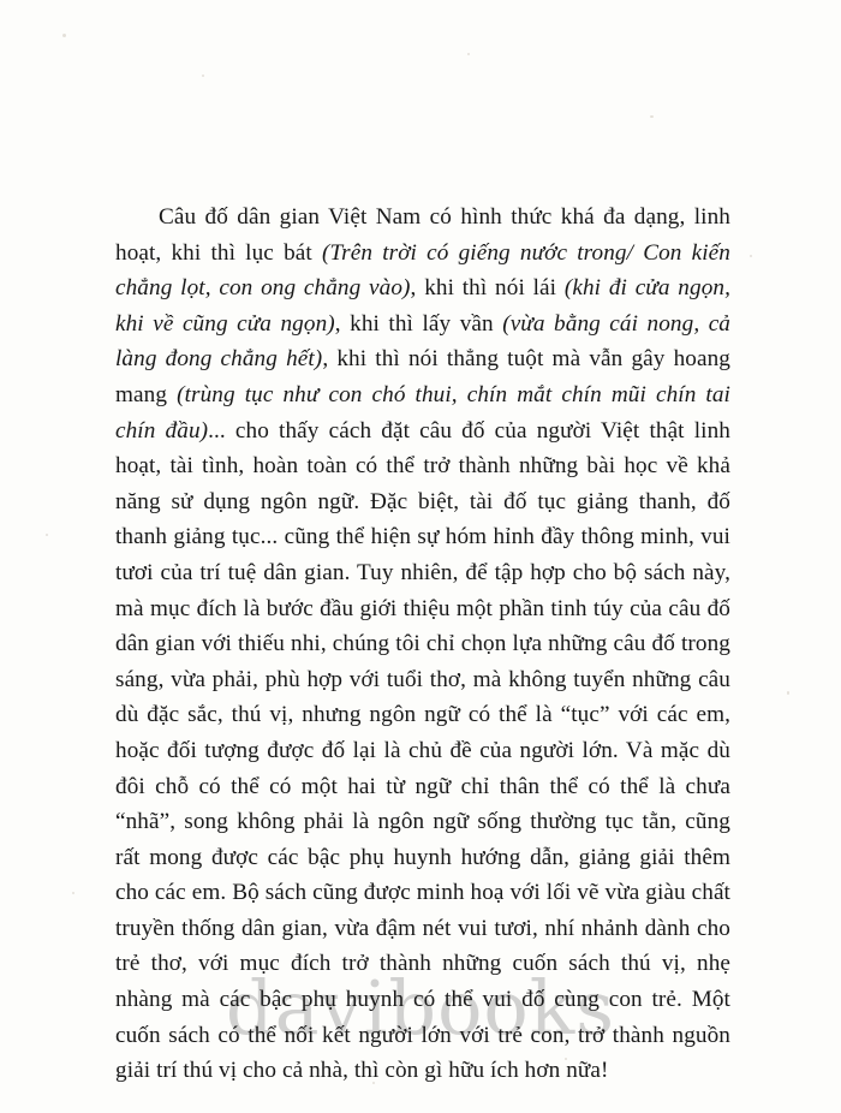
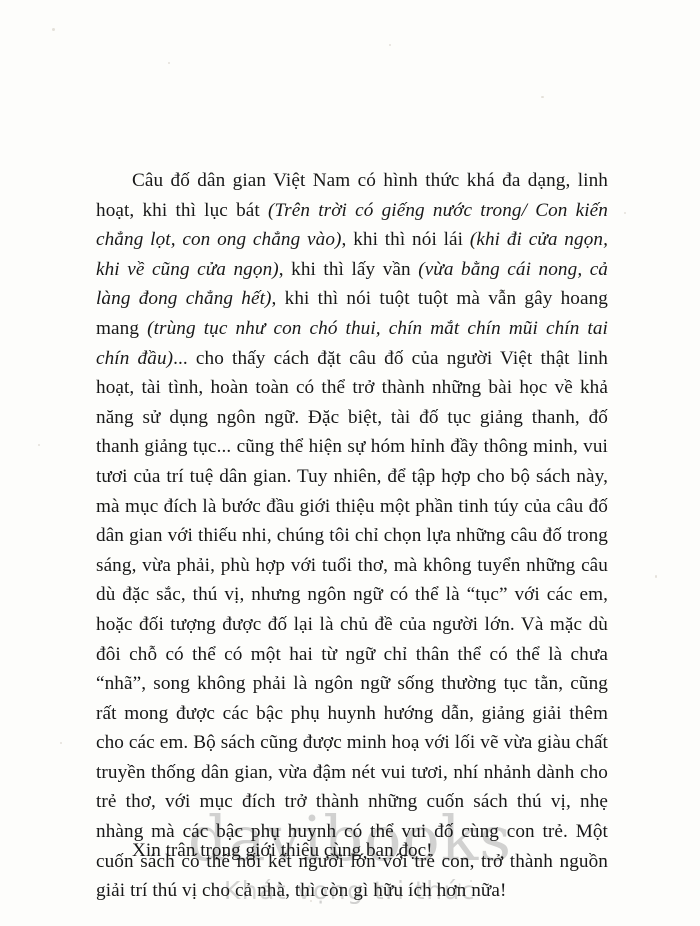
  davibooks
+ Khát vọng tri thức
- Câu đố dân gian Việt Nam có hình thức khá đa dạng, linh hoạt, khi thì lục bát (Trên trời có giếng nước trong/ Con kiến chẳng lọt, con ong chẳng vào), khi thì nói lái (khi đi cửa ngọn, khi về cũng cửa ngọn), khi thì lấy vần (vừa bằng cái nong, cả làng đong chẳng hết), khi thì nói thẳng tuột mà vẫn gây hoang mang (trùng tục như con chó thui, chín mắt chín mũi chín tai chín đầu)... cho thấy cách đặt câu đố của người Việt thật linh hoạt, tài tình, hoàn toàn có thể trở thành những bài học về khả năng sử dụng ngôn ngữ. Đặc biệt, tài đố tục giảng thanh, đố thanh giảng tục... cũng thể hiện sự hóm hỉnh đầy thông minh, vui tươi của trí tuệ dân gian. Tuy nhiên, để tập hợp cho bộ sách này, mà mục đích là bước đầu giới thiệu một phần tinh túy của câu đố dân gian với thiếu nhi, chúng tôi chỉ chọn lựa những câu đố trong sáng, vừa phải, phù hợp với tuổi thơ, mà không tuyển những câu dù đặc sắc, thú vị, nhưng ngôn ngữ có thể là “tục” với các em, hoặc đối tượng được đố lại là chủ đề của người lớn. Và mặc dù đôi chỗ có thể có một hai từ ngữ chỉ thân thể có thể là chưa “nhã”, song không phải là ngôn ngữ sống thường tục tằn, cũng rất mong được các bậc phụ huynh hướng dẫn, giảng giải thêm cho các em. Bộ sách cũng được minh hoạ với lối vẽ vừa giàu chất truyền thống dân gian, vừa đậm nét vui tươi, nhí nhảnh dành cho trẻ thơ, với mục đích trở thành những cuốn sách thú vị, nhẹ nhàng mà các bậc phụ huynh có thể vui đố cùng con trẻ. Một cuốn sách có thể nối kết người lớn với trẻ con, trở thành nguồn giải trí thú vị cho cả nhà, thì còn gì hữu ích hơn nữa!
+ Câu đố dân gian Việt Nam có hình thức khá đa dạng, linh hoạt, khi thì lục bát (Trên trời có giếng nước trong/ Con kiến chẳng lọt, con ong chẳng vào), khi thì nói lái (khi đi cửa ngọn, khi về cũng cửa ngọn), khi thì lấy vần (vừa bằng cái nong, cả làng đong chẳng hết), khi thì nói tuột tuột mà vẫn gây hoang mang (trùng tục như con chó thui, chín mắt chín mũi chín tai chín đầu)... cho thấy cách đặt câu đố của người Việt thật linh hoạt, tài tình, hoàn toàn có thể trở thành những bài học về khả năng sử dụng ngôn ngữ. Đặc biệt, tài đố tục giảng thanh, đố thanh giảng tục... cũng thể hiện sự hóm hỉnh đầy thông minh, vui tươi của trí tuệ dân gian. Tuy nhiên, để tập hợp cho bộ sách này, mà mục đích là bước đầu giới thiệu một phần tinh túy của câu đố dân gian với thiếu nhi, chúng tôi chỉ chọn lựa những câu đố trong sáng, vừa phải, phù hợp với tuổi thơ, mà không tuyển những câu dù đặc sắc, thú vị, nhưng ngôn ngữ có thể là “tục” với các em, hoặc đối tượng được đố lại là chủ đề của người lớn. Và mặc dù đôi chỗ có thể có một hai từ ngữ chỉ thân thể có thể là chưa “nhã”, song không phải là ngôn ngữ sống thường tục tằn, cũng rất mong được các bậc phụ huynh hướng dẫn, giảng giải thêm cho các em. Bộ sách cũng được minh hoạ với lối vẽ vừa giàu chất truyền thống dân gian, vừa đậm nét vui tươi, nhí nhảnh dành cho trẻ thơ, với mục đích trở thành những cuốn sách thú vị, nhẹ nhàng mà các bậc phụ huynh có thể vui đố cùng con trẻ. Một cuốn sách có thể nối kết người lớn với trẻ con, trở thành nguồn giải trí thú vị cho cả nhà, thì còn gì hữu ích hơn nữa!
+ Xin trân trọng giới thiệu cùng bạn đọc!
